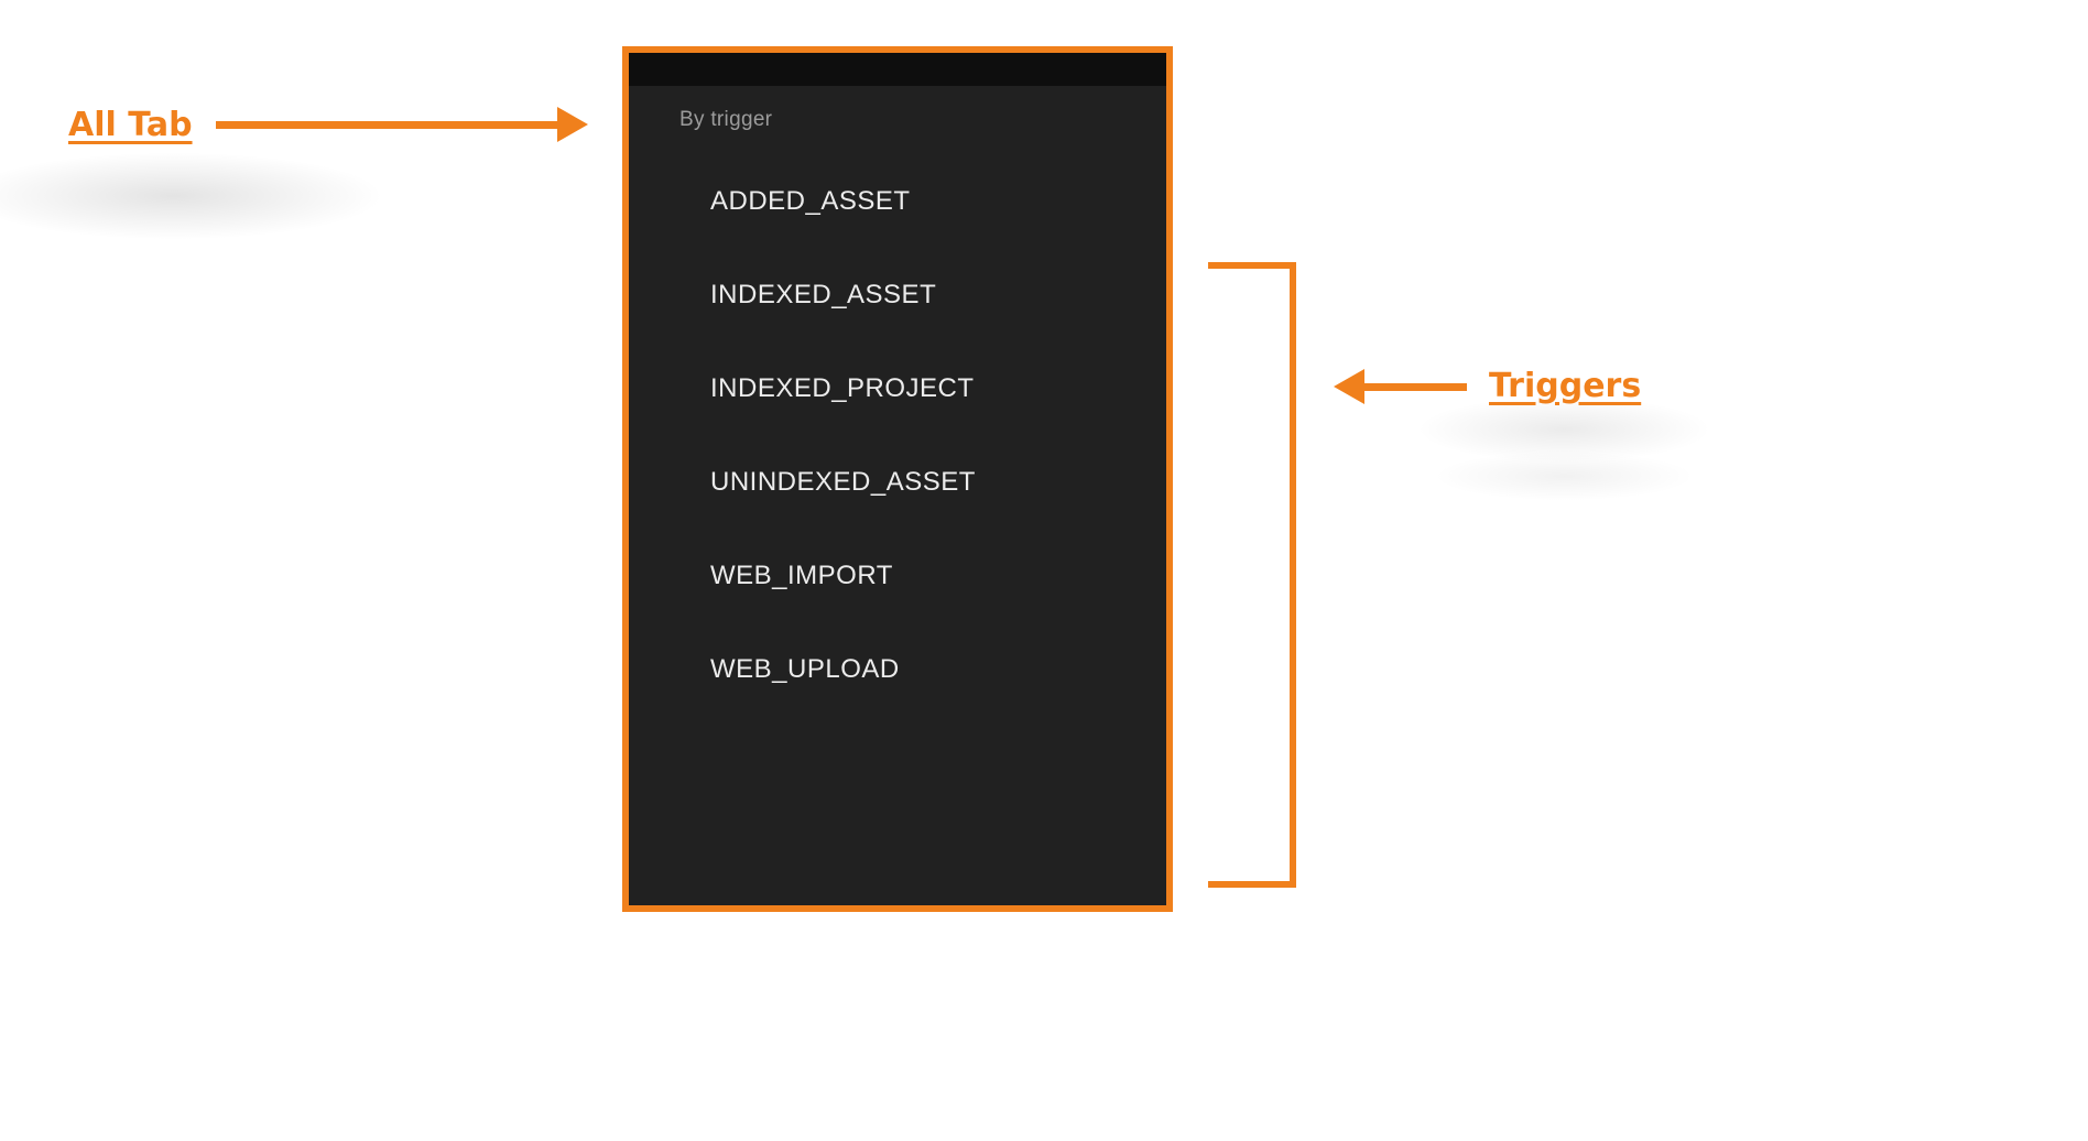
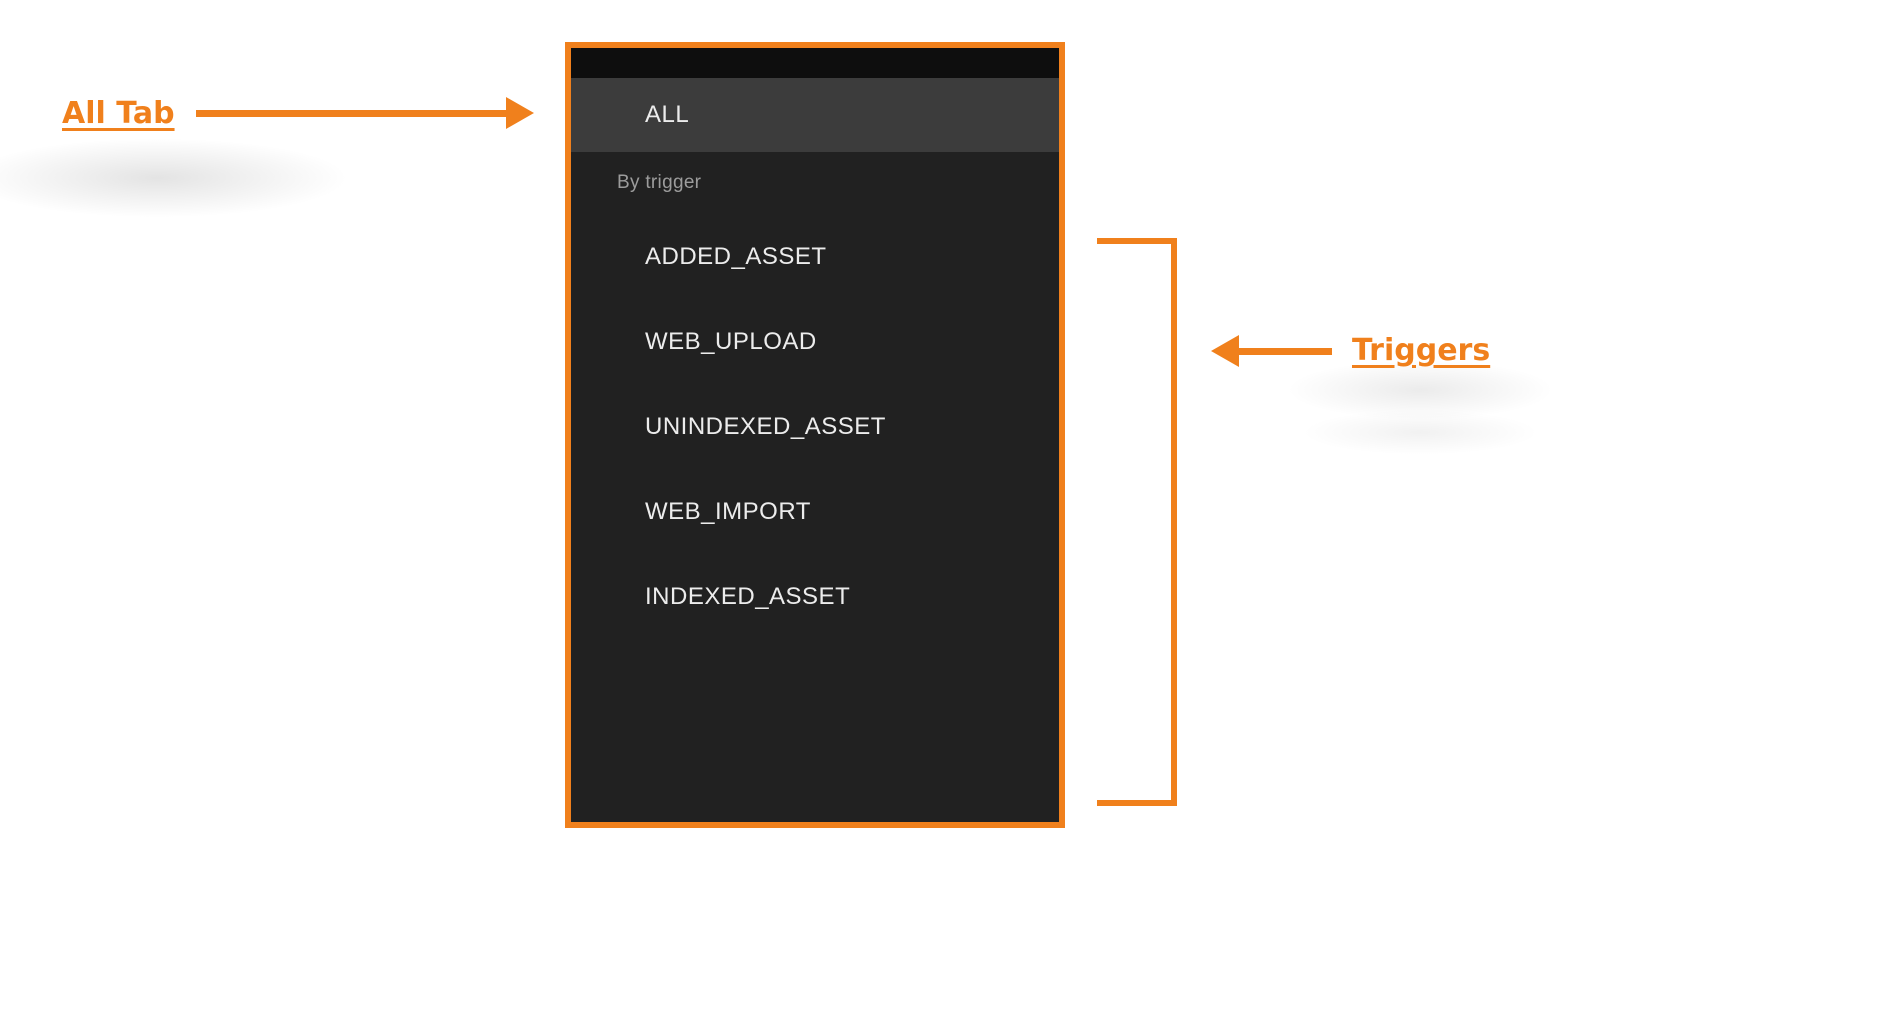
+ ALL
  By trigger
  ADDED_ASSET
- INDEXED_ASSET
+ WEB_UPLOAD
- INDEXED_PROJECT
  UNINDEXED_ASSET
  WEB_IMPORT
- WEB_UPLOAD
+ INDEXED_ASSET
  All Tab
  Triggers
